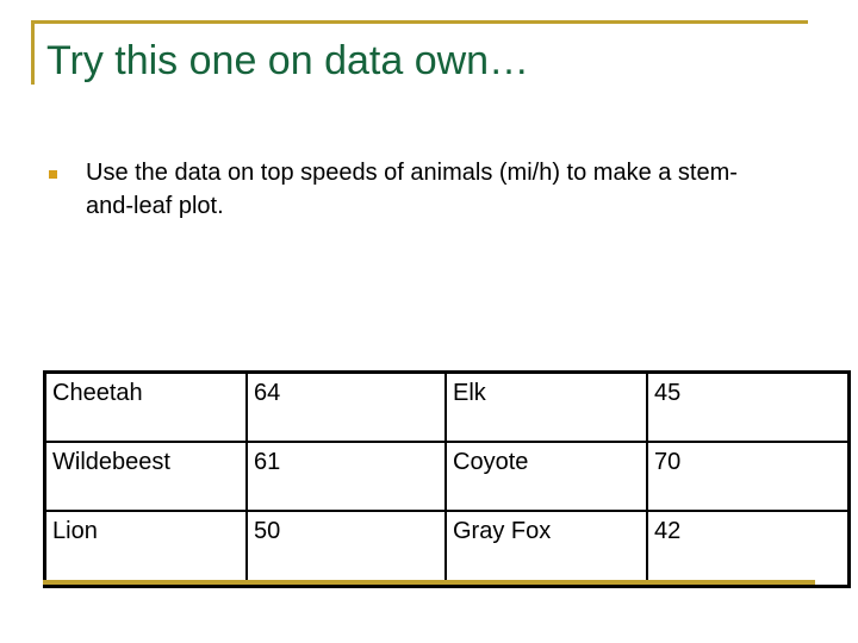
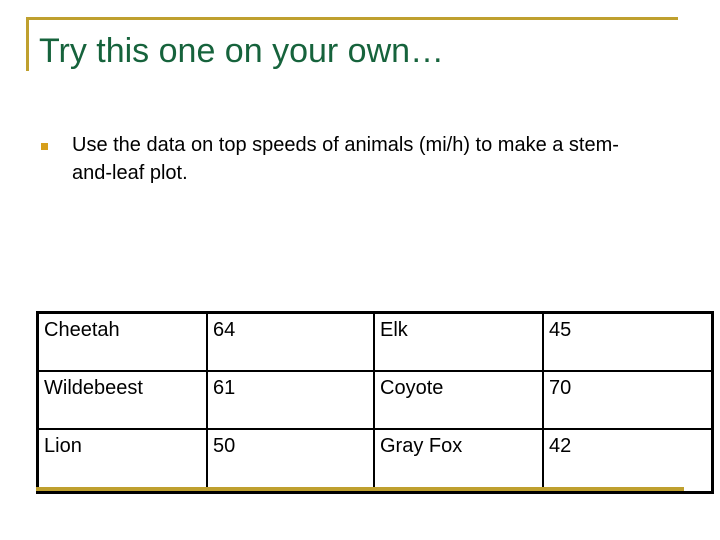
- Try this one on data own…
+ Try this one on your own…
  Use the data on top speeds of animals (mi/h) to make a stem-and-leaf plot.
  Cheetah	64	Elk	45
  Wildebeest	61	Coyote	70
  Lion	50	Gray Fox	42
